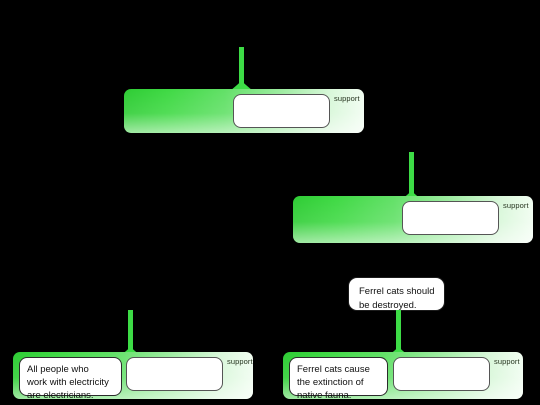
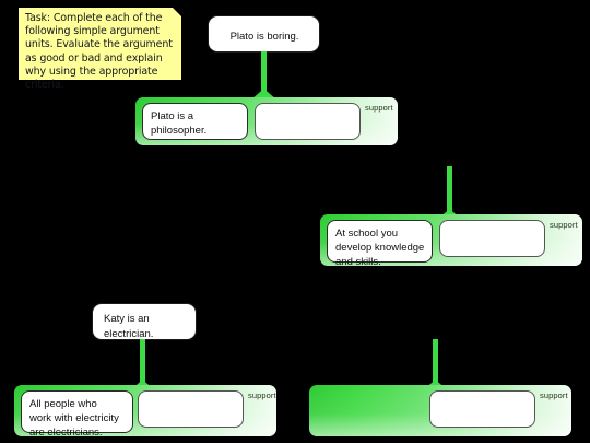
+ Task: Complete each of the following simple argument units. Evaluate the argument as good or bad and explain why using the appropriate criteria.
+ Plato is boring.
+ Plato is a
+ philosopher.
  support
+ At school you
+ develop knowledge
+ and skills.
  support
+ Katy is an
+ electrician.
  All people who
  work with electricity
  are electricians.
  support
- Ferrel cats should
- be destroyed.
- Ferrel cats cause
- the extinction of
- native fauna.
  support
